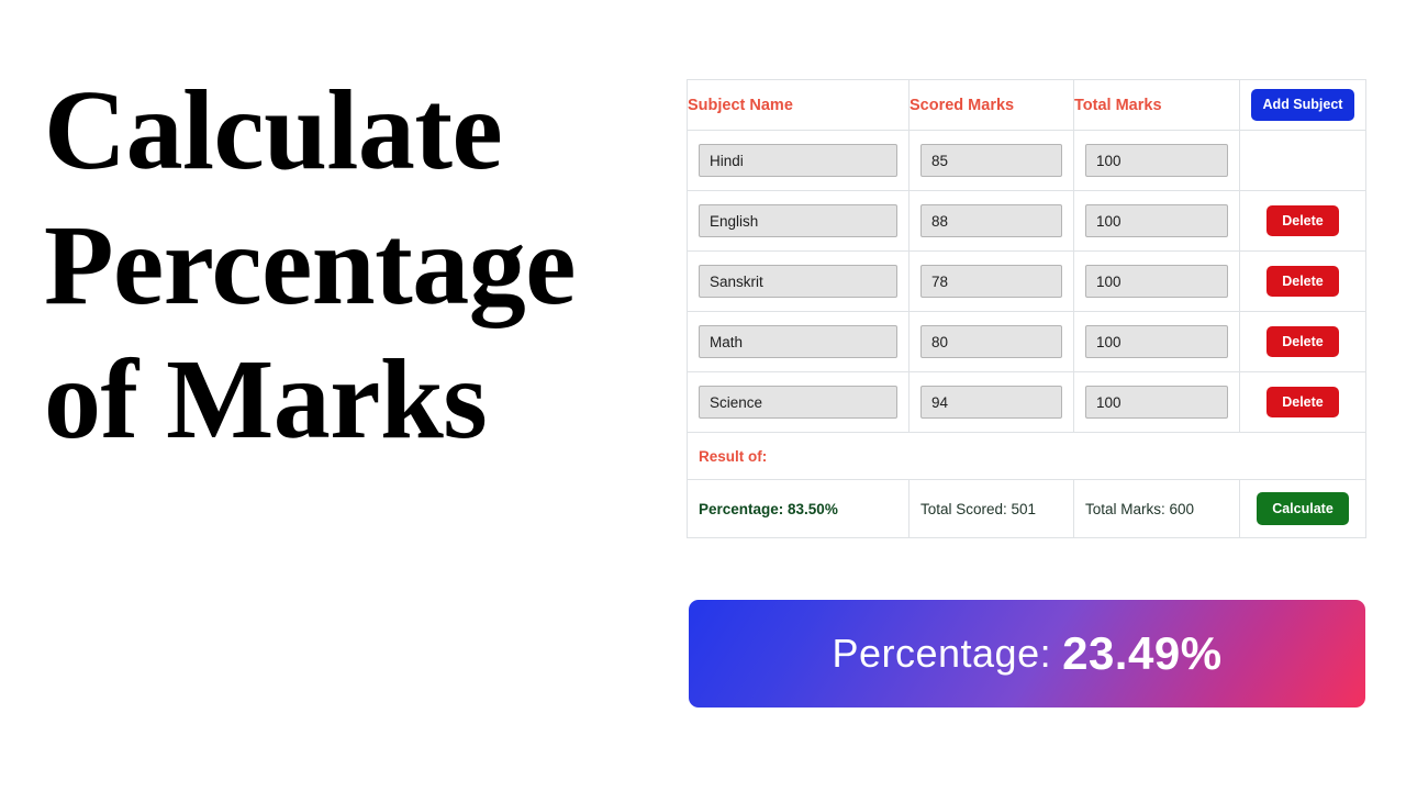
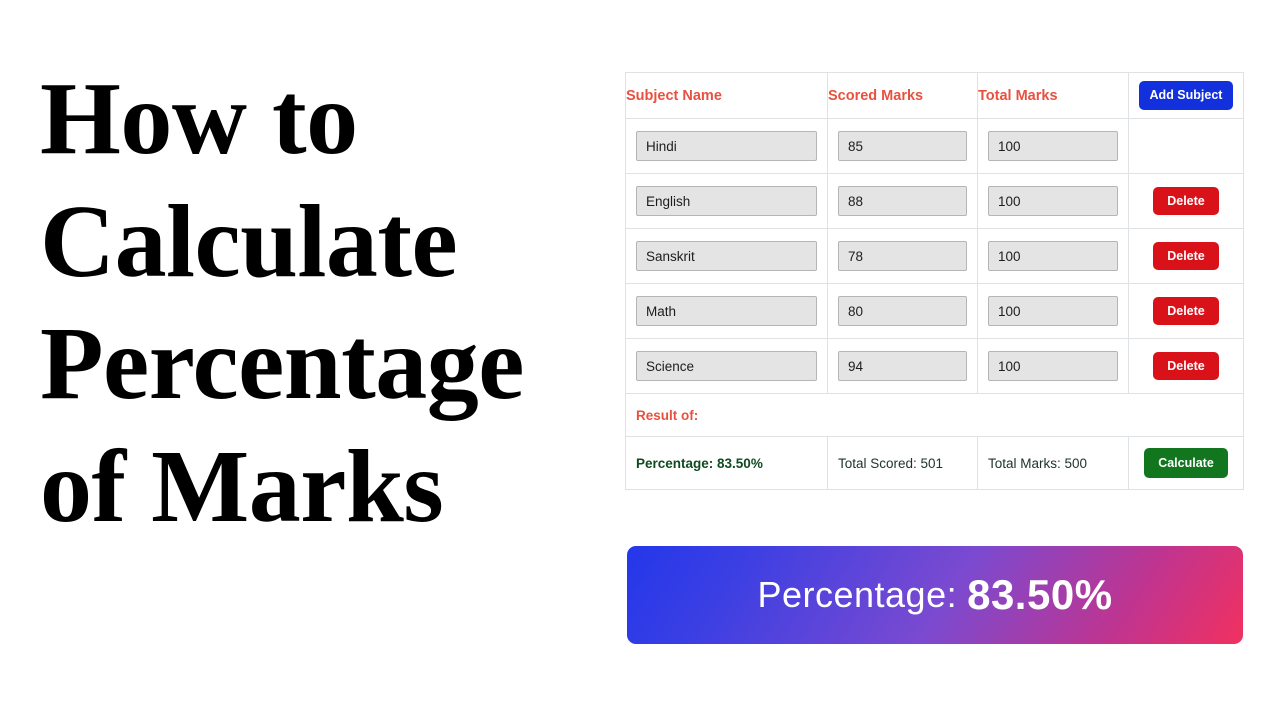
+ How to
  Calculate
  Percentage
  of Marks
  Subject Name	Scored Marks	Total Marks	Add Subject
  Hindi	85	100
  English	88	100	Delete
  Sanskrit	78	100	Delete
  Math	80	100	Delete
  Science	94	100	Delete
  Result of:
- Percentage: 83.50%	Total Scored: 501	Total Marks: 600	Calculate
+ Percentage: 83.50%	Total Scored: 501	Total Marks: 500	Calculate
  Percentage:
- 23.49%
+ 83.50%
